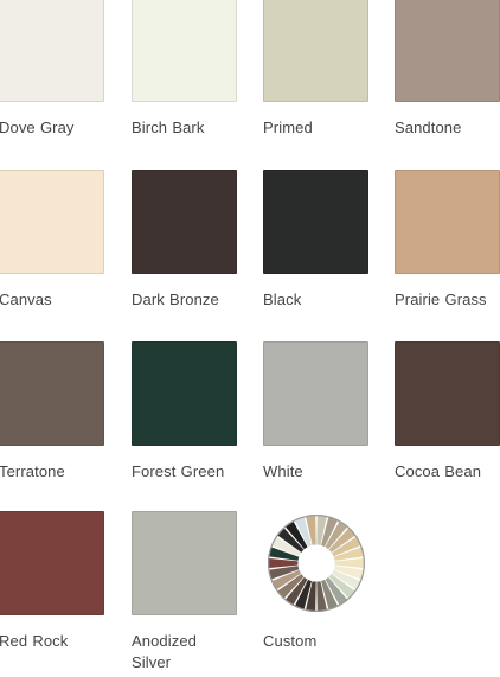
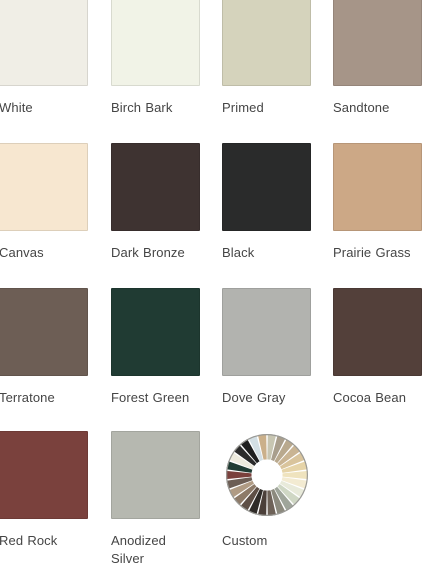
- Dove Gray
+ White
  Birch Bark
  Primed
  Sandtone
  Canvas
  Dark Bronze
  Black
  Prairie Grass
  Terratone
  Forest Green
- White
+ Dove Gray
  Cocoa Bean
  Red Rock
  Anodized Silver
  Custom
